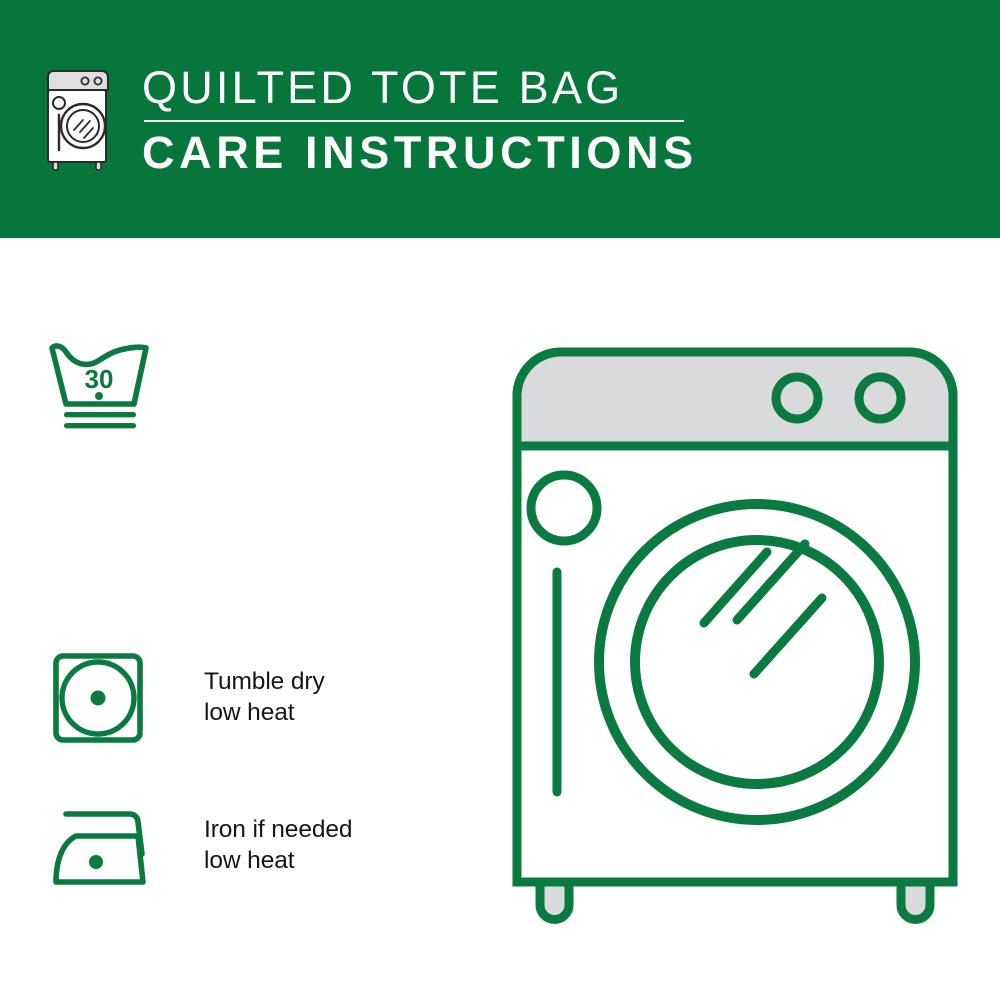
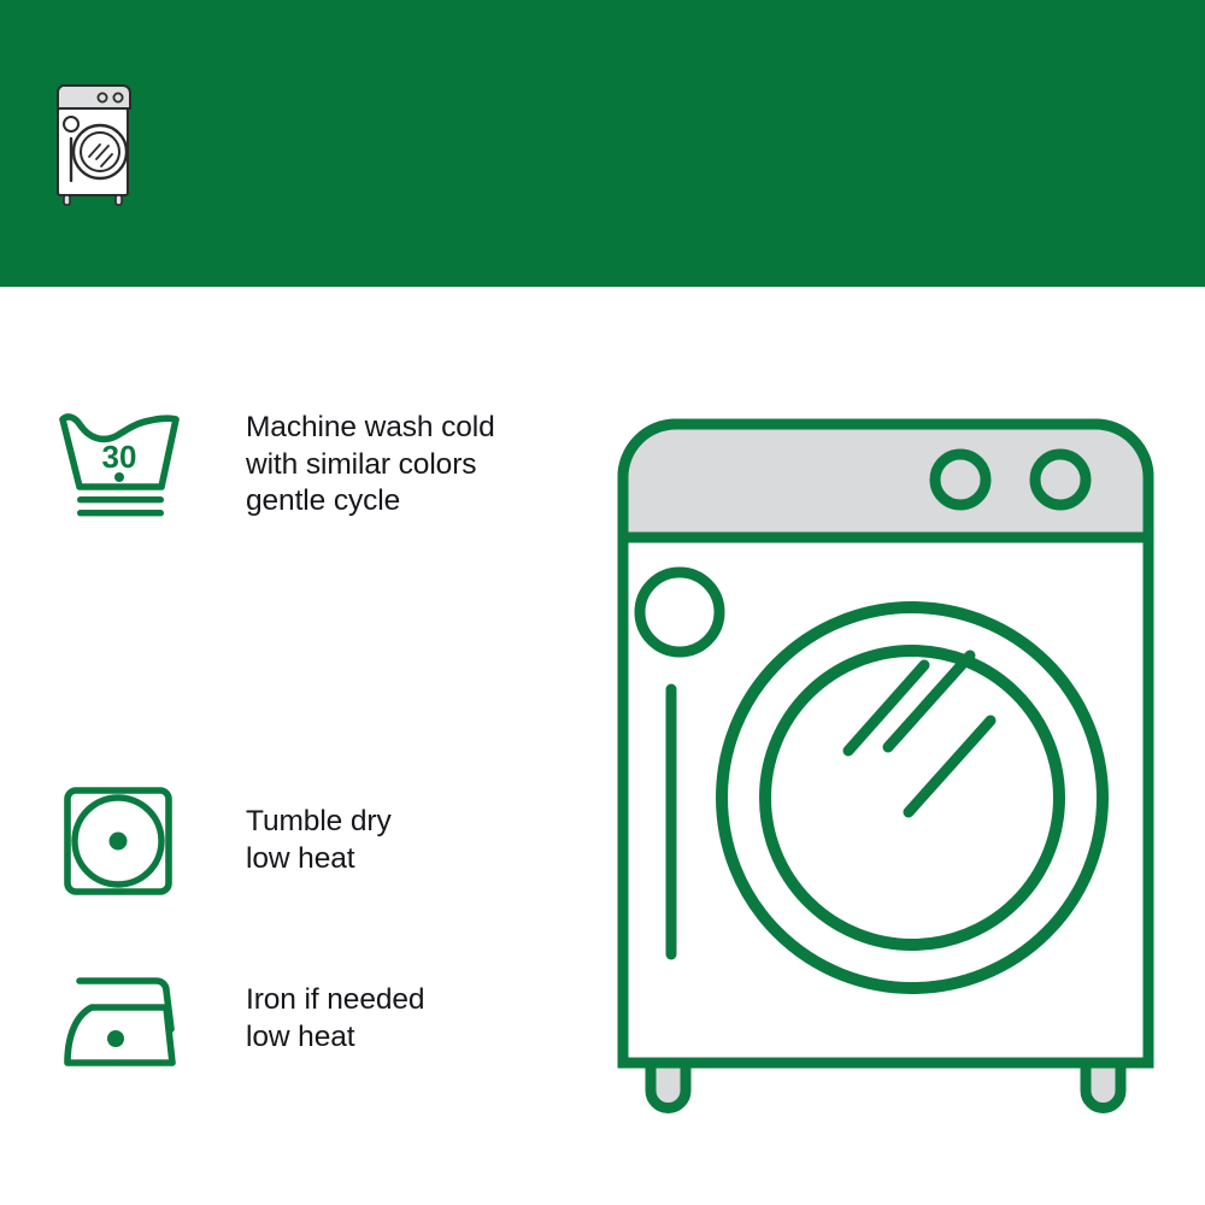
- QUILTED TOTE BAG
- CARE INSTRUCTIONS
  30
+ Machine wash cold
+ with similar colors
+ gentle cycle
  Tumble dry
  low heat
  Iron if needed
  low heat
